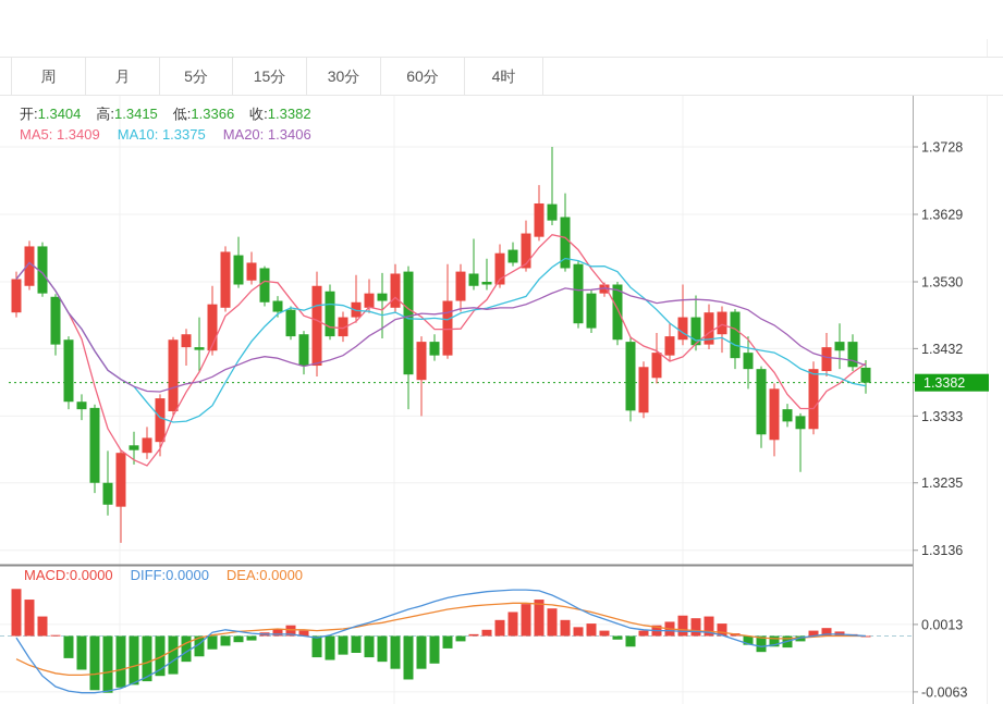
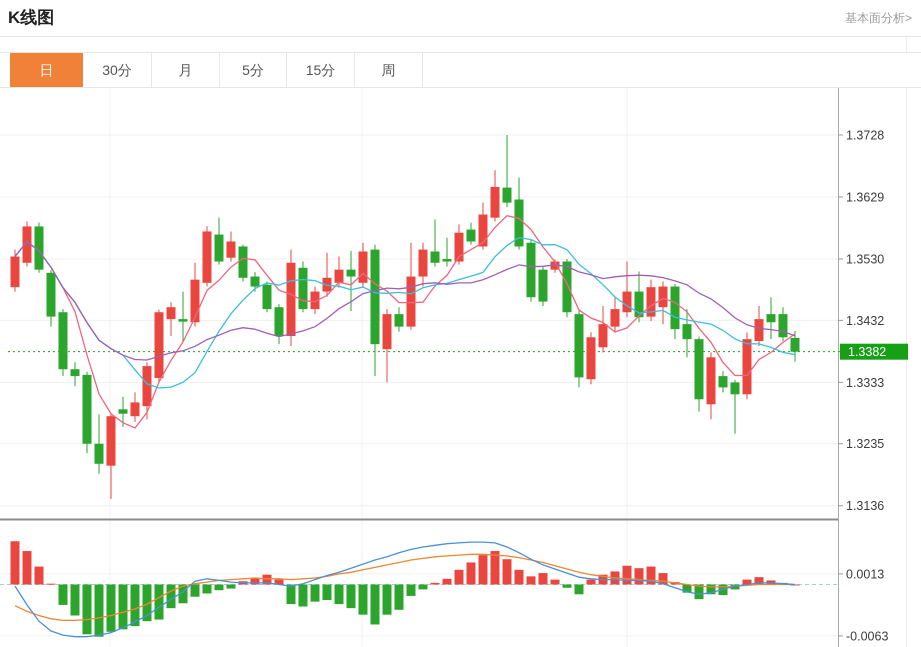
  1.3728
  1.3629
  1.3530
  1.3432
  1.3333
  1.3235
  1.3136
  0.0013
  -0.0063
  1.3382
+ K线图
+ 基本面分析>
+ 日
- 周
+ 30分
  月
  5分
  15分
- 30分
+ 周
- 60分
- 4时
- 开:1.3404 高:1.3415 低:1.3366 收:1.3382
- MA5: 1.3409 MA10: 1.3375 MA20: 1.3406
- MACD:0.0000 DIFF:0.0000 DEA:0.0000
